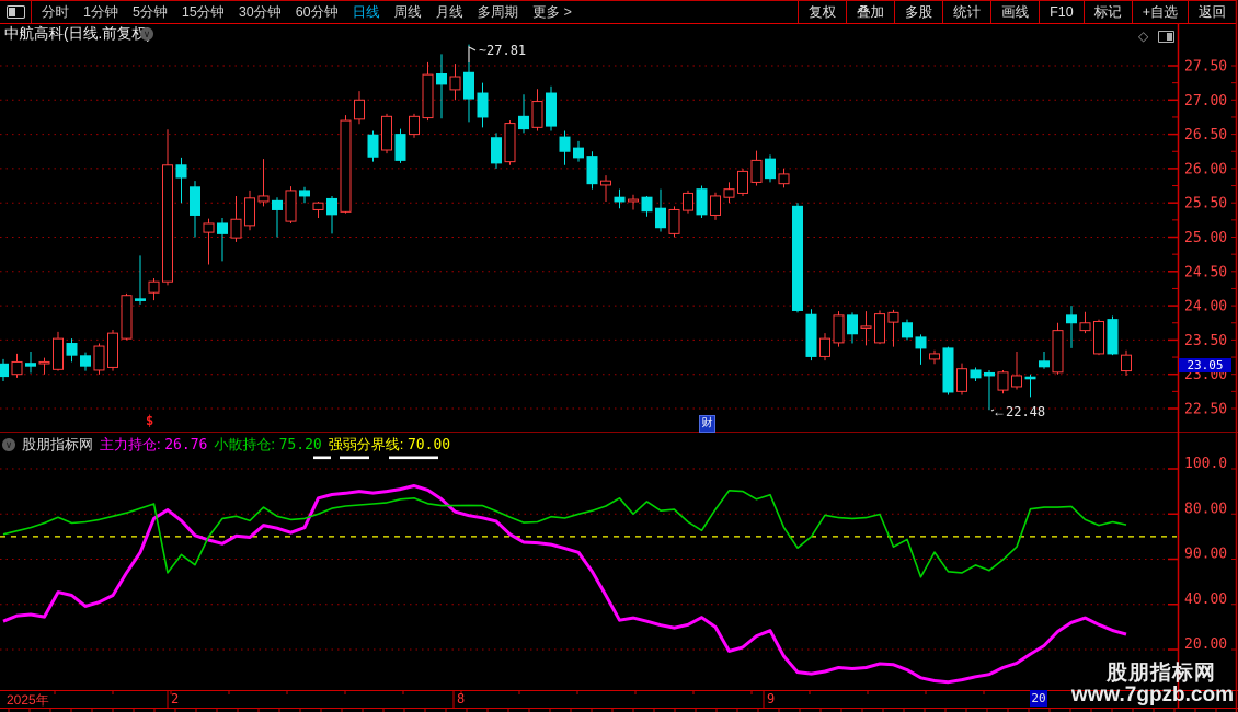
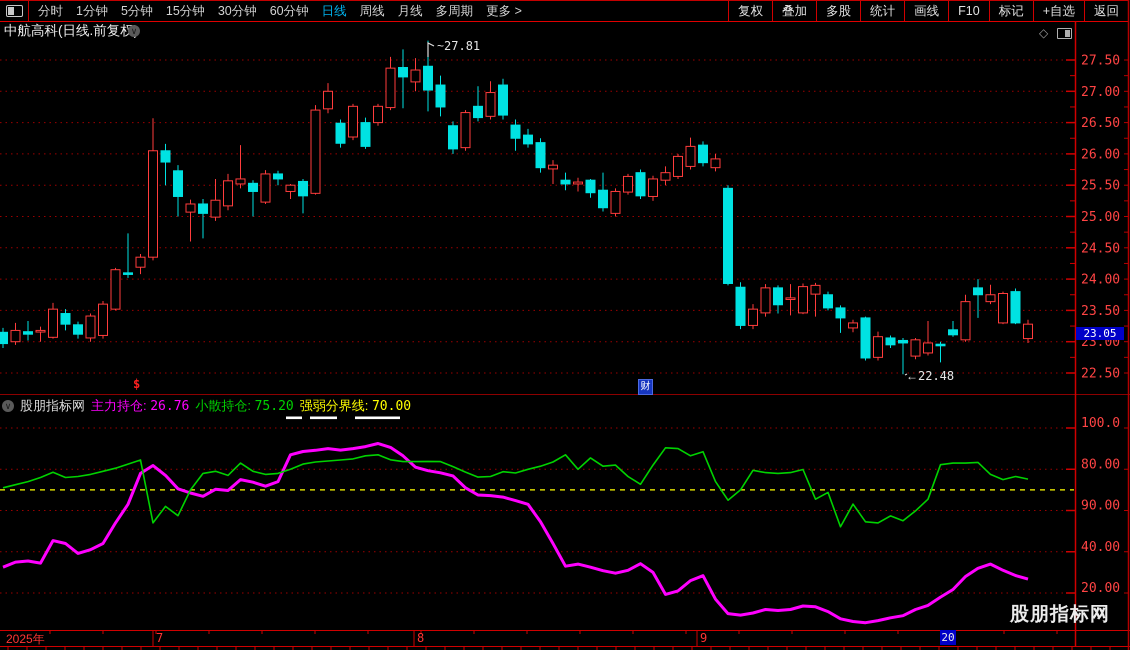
  27.50
  27.00
  26.50
  26.00
  25.50
  25.00
  24.50
  24.00
  23.50
  23.00
  22.50
  100.0
  80.00
  90.00
  40.00
  20.00
  分时
  1分钟
  5分钟
  15分钟
  30分钟
  60分钟
  日线
  周线
  月线
  多周期
  更多 >
  复权
  叠加
  多股
  统计
  画线
  F10
  标记
  +自选
  返回
  中航高科(日线.前复权
  ∨
  ◇
  ~27.81
  ←22.48
  23.05
  20
  财
  $
  ∨
  股朋指标网
  主力持仓 26.76
  小散持仓 75.20
  强弱分界线 70.00
  2025年
- 2
+ 7
  8
  9
  股朋指标网
- www.7gpzb.com
